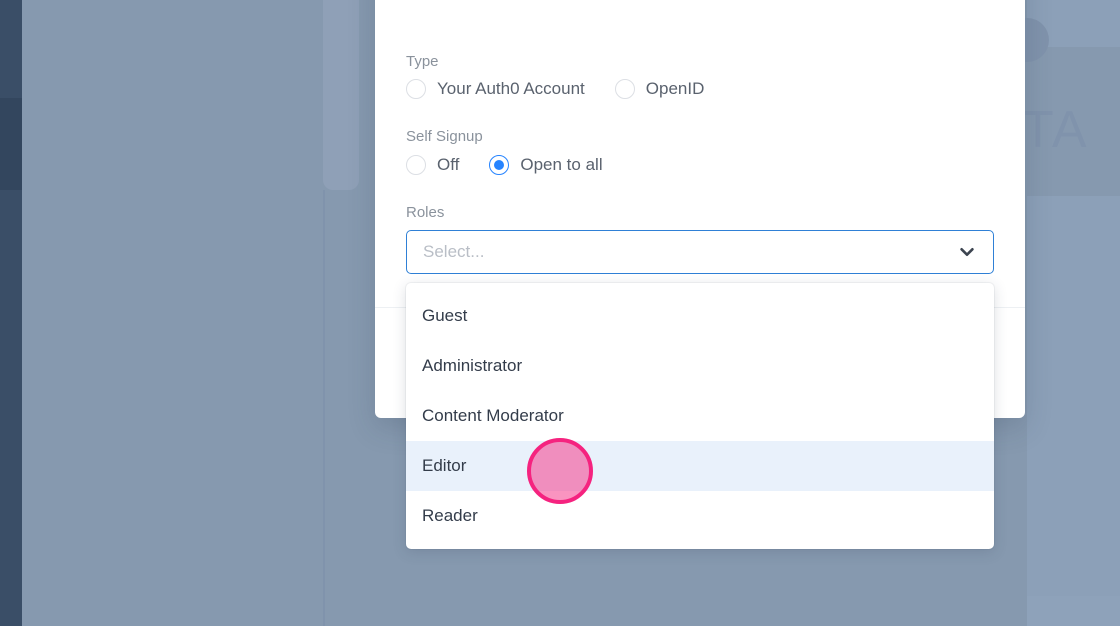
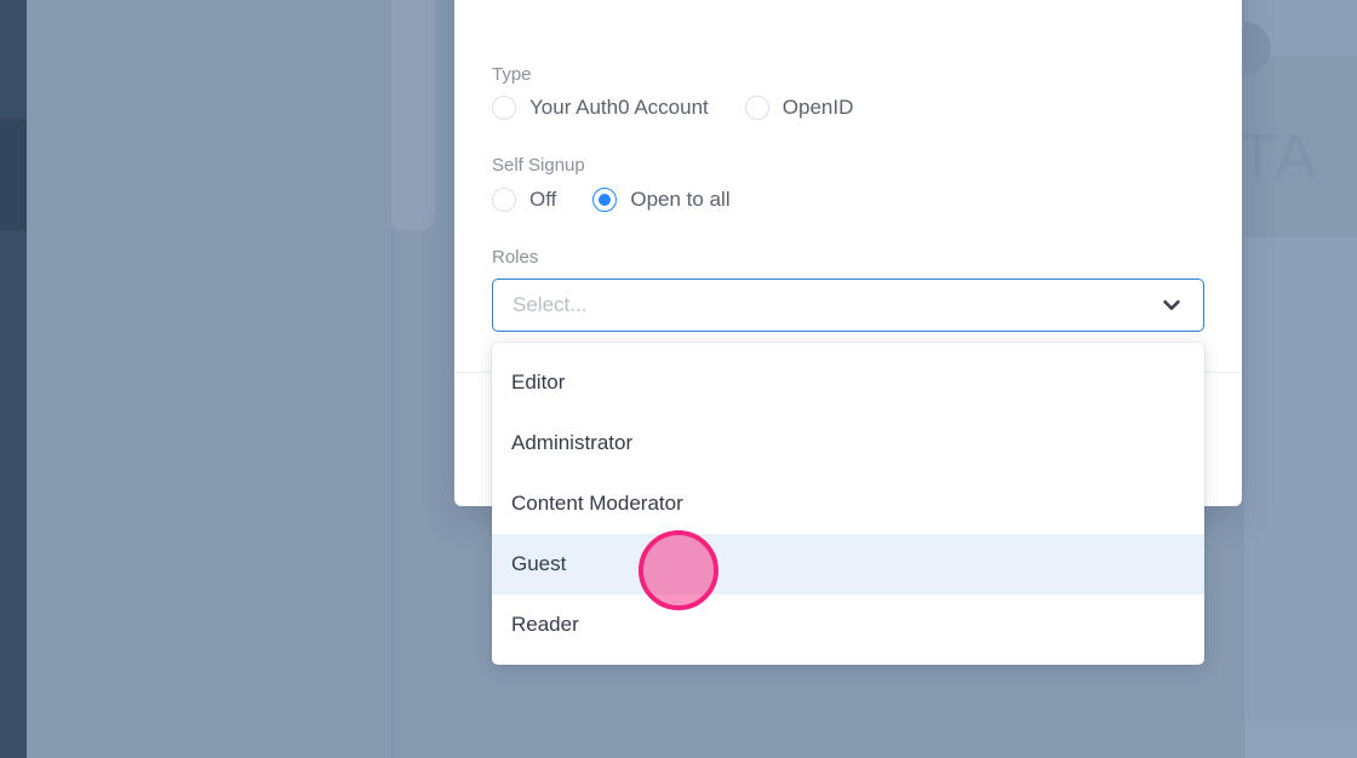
  TA
  Type
  Your Auth0 Account
  OpenID
  Self Signup
  Off
  Open to all
  Roles
  Select...
- Guest
+ Editor
  Administrator
  Content Moderator
- Editor
+ Guest
  Reader
